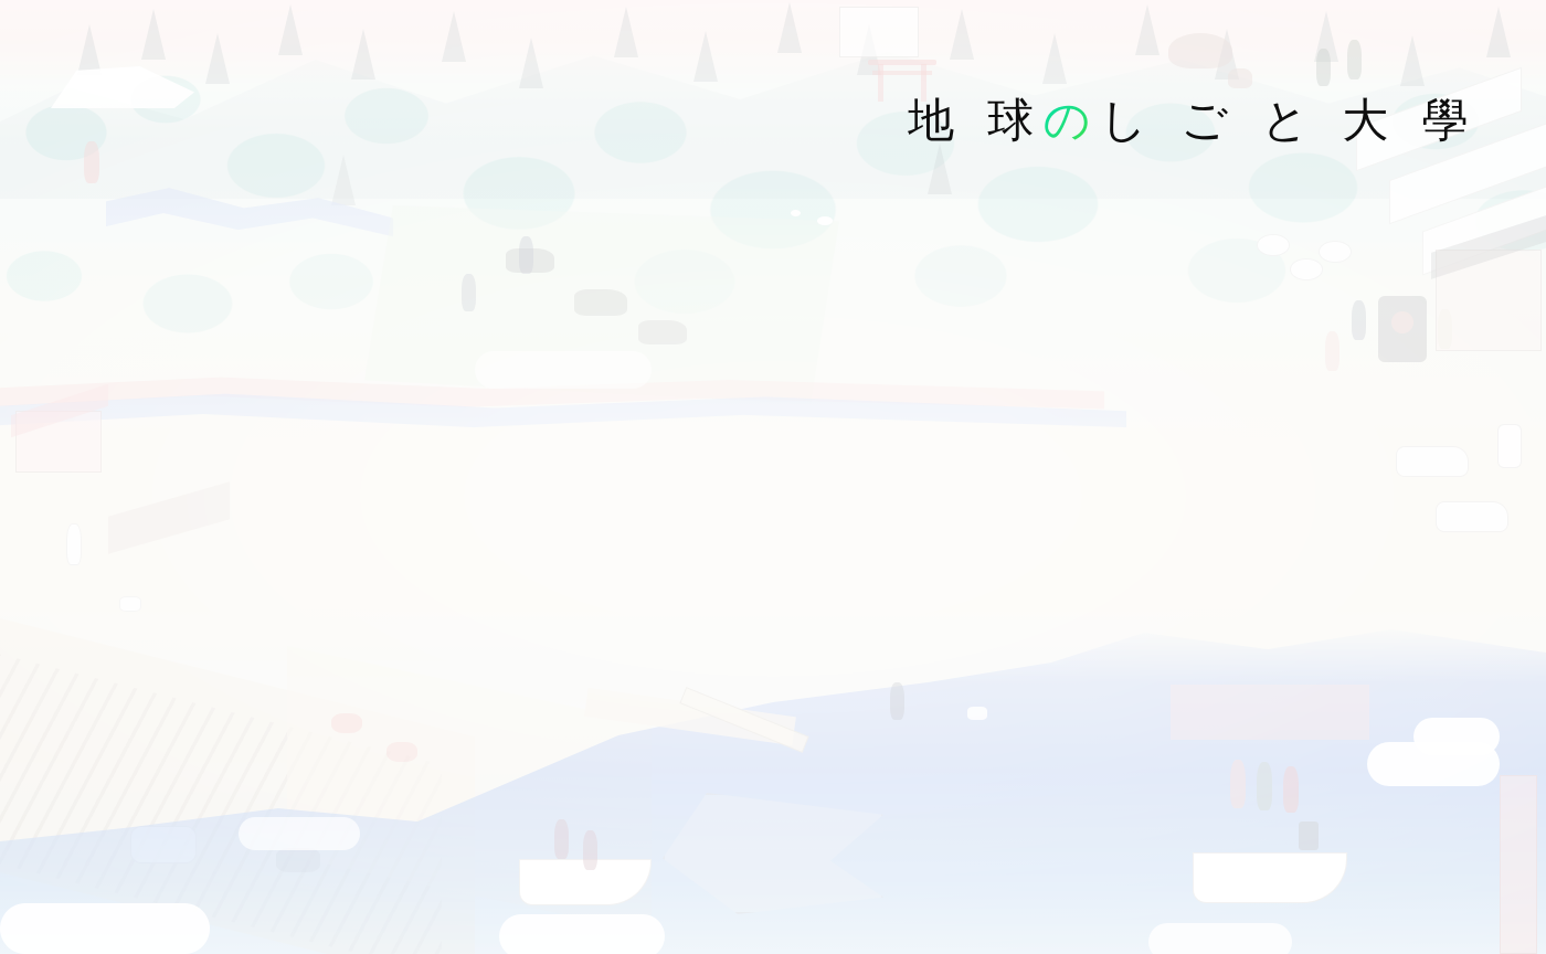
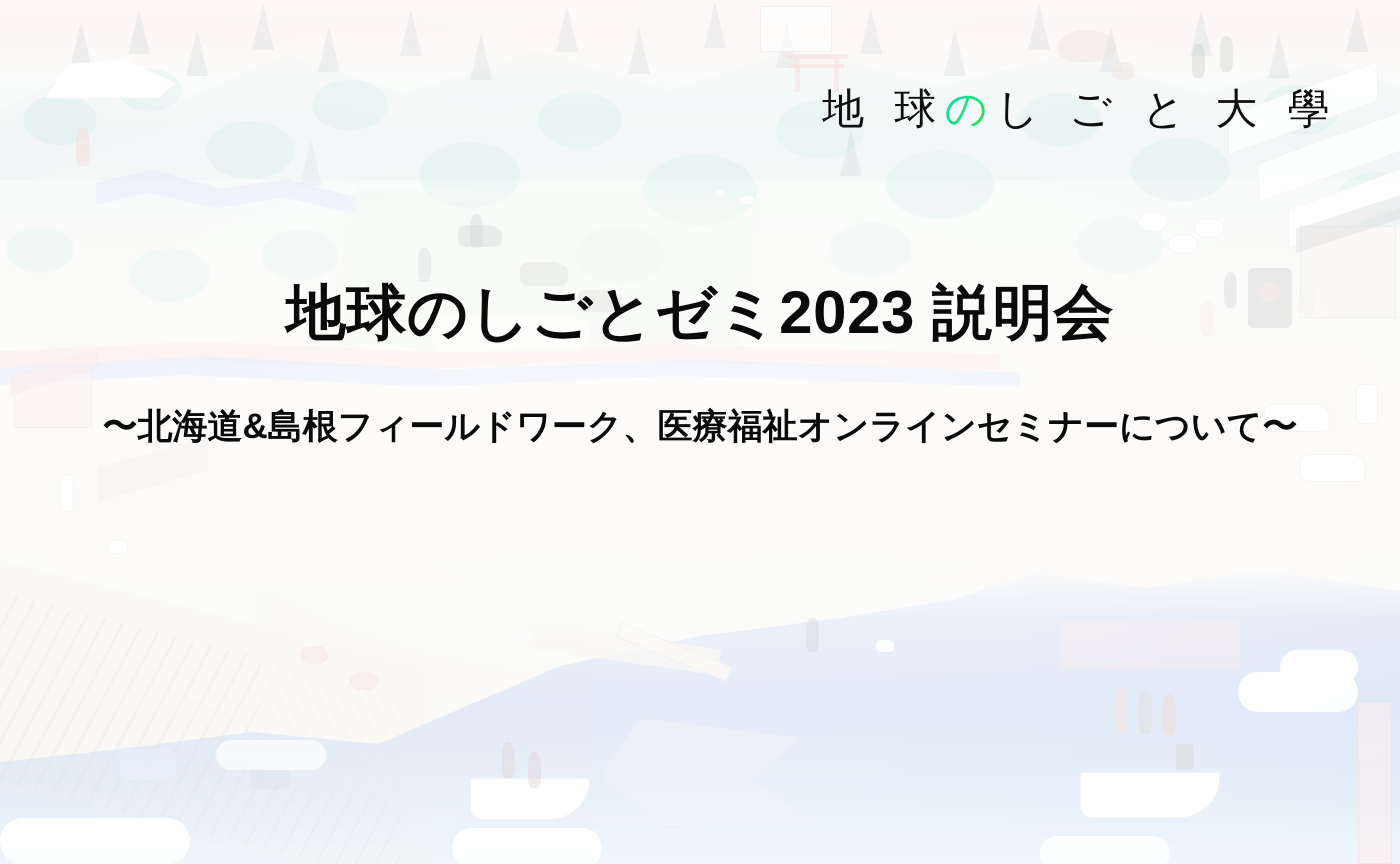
  地 球
  の
  し ご と 大 學
+ 地球のしごとゼミ2023 説明会
+ 〜北海道&島根フィールドワーク、医療福祉オンラインセミナーについて〜
